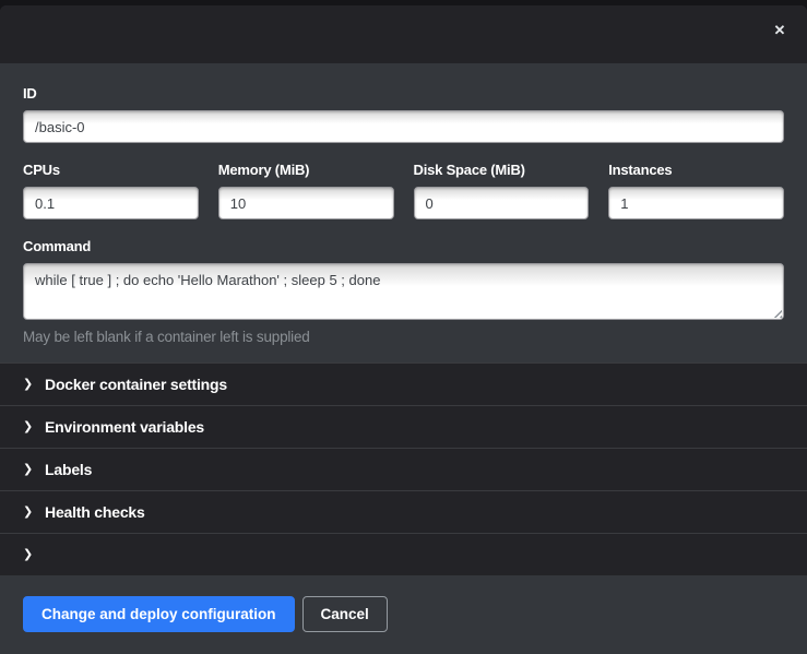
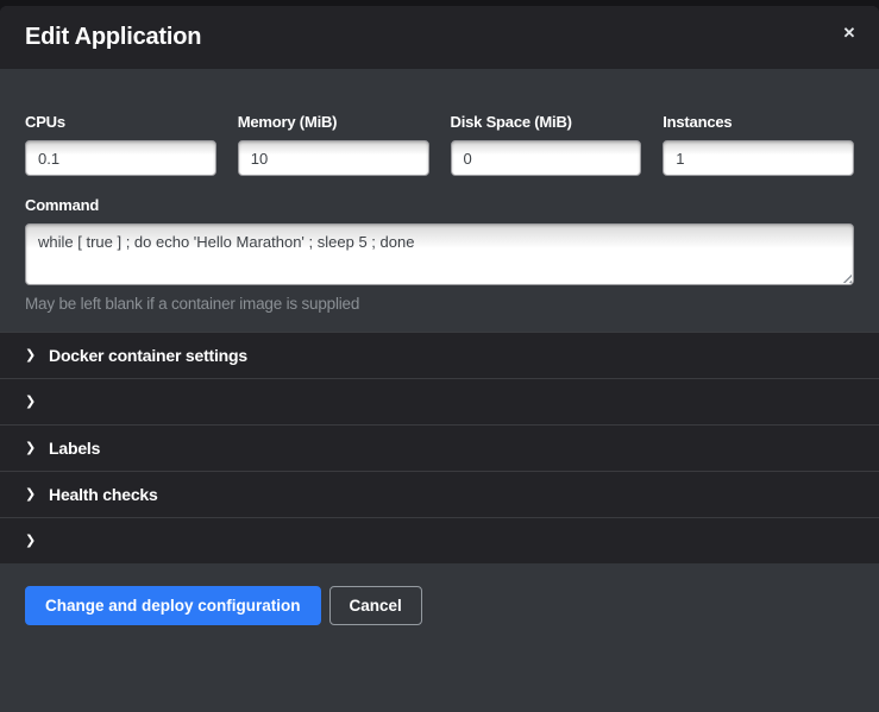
+ Edit Application
  ✕
- ID
- /basic-0
  CPUs
  0.1
  Memory (MiB)
  10
  Disk Space (MiB)
  0
  Instances
  1
  Command
  while [ true ] ; do echo 'Hello Marathon' ; sleep 5 ; done
- May be left blank if a container left is supplied
+ May be left blank if a container image is supplied
  ❯
  Docker container settings
  ❯
- Environment variables
  ❯
  Labels
  ❯
  Health checks
  ❯
  Change and deploy configuration
  Cancel
